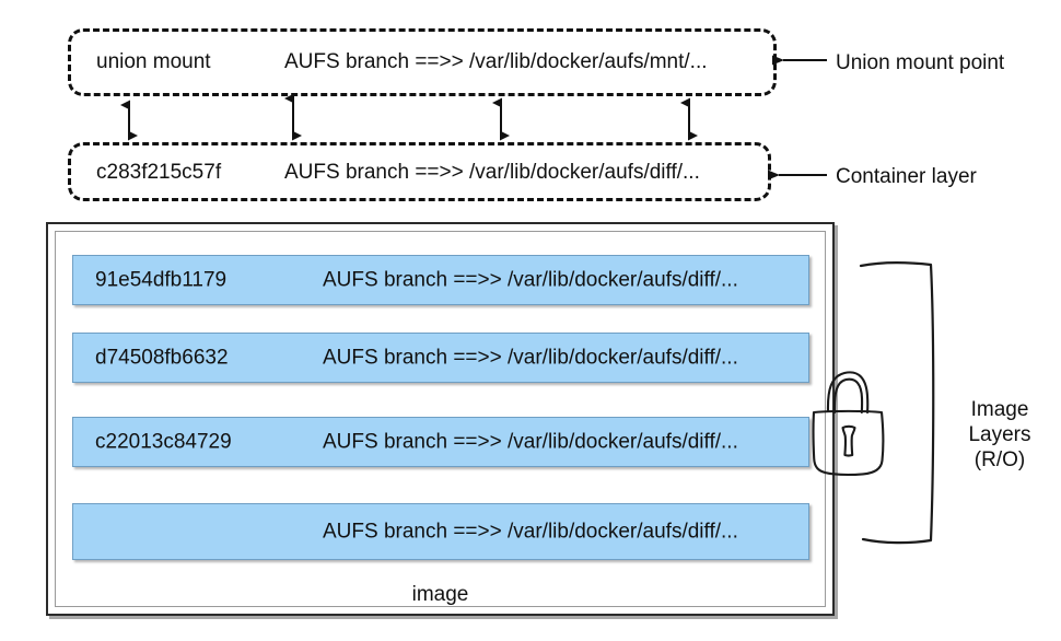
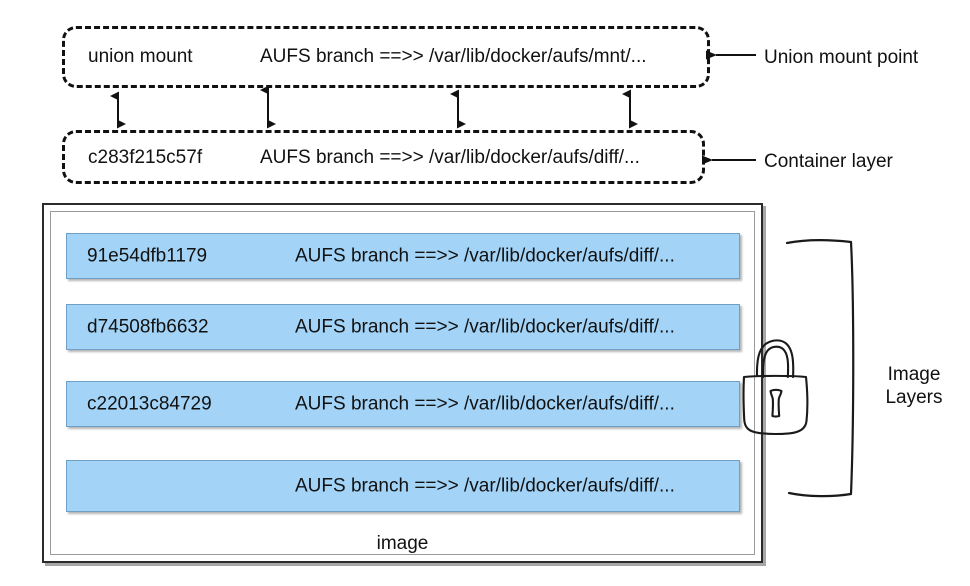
  union mount
  AUFS branch ==>> /var/lib/docker/aufs/mnt/...
  c283f215c57f
  AUFS branch ==>> /var/lib/docker/aufs/diff/...
  91e54dfb1179
  AUFS branch ==>> /var/lib/docker/aufs/diff/...
  d74508fb6632
  AUFS branch ==>> /var/lib/docker/aufs/diff/...
  c22013c84729
  AUFS branch ==>> /var/lib/docker/aufs/diff/...
  AUFS branch ==>> /var/lib/docker/aufs/diff/...
  image
  Union mount point
  Container layer
  Image
  Layers
- (R/O)
